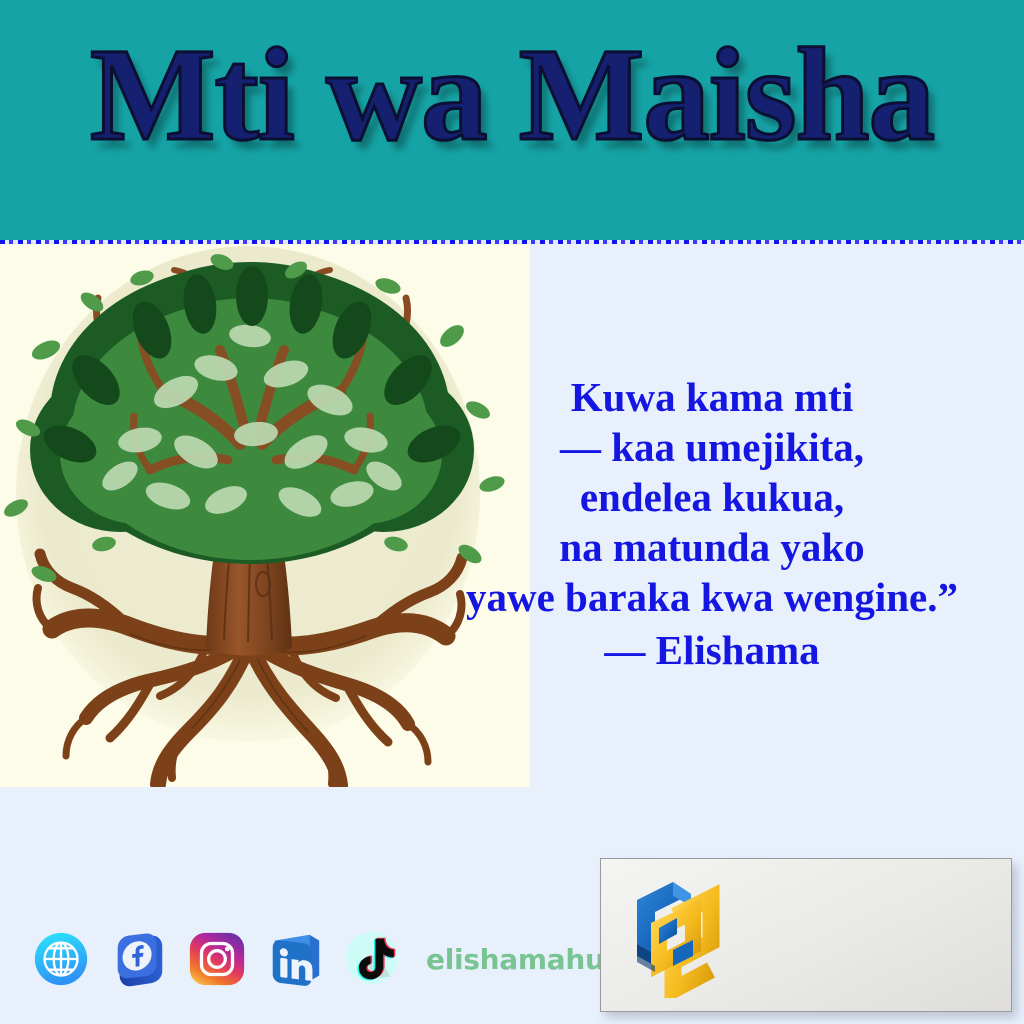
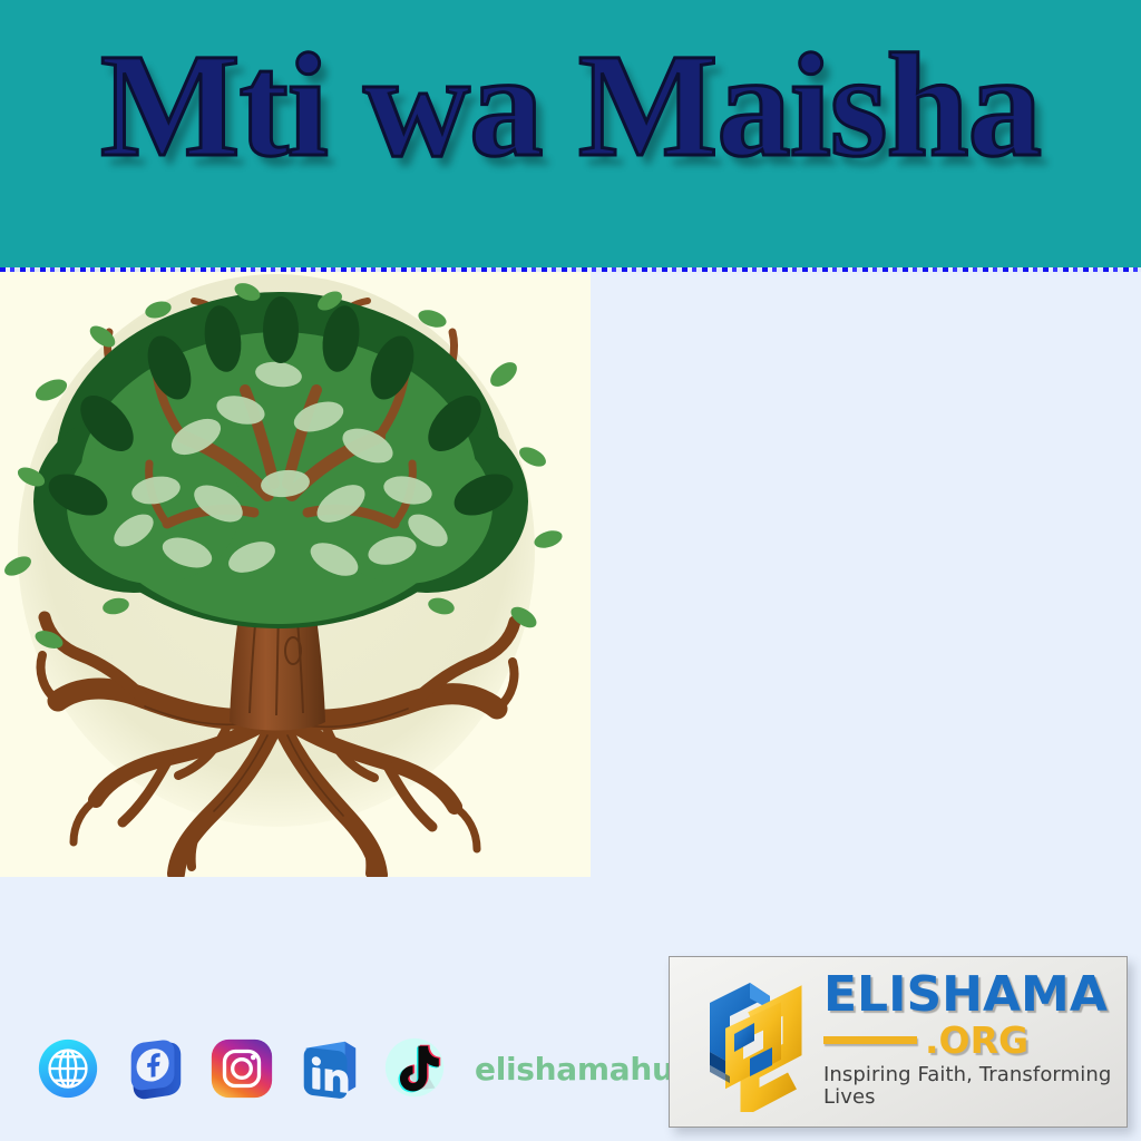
  Mti wa Maisha
- Kuwa kama mti
- — kaa umejikita,
- endelea kukua,
- na matunda yako
- yawe baraka kwa wengine.”
- — Elishama
  elishamahu
+ ELISHAMA
+ .ORG
+ Inspiring Faith, Transforming Lives
